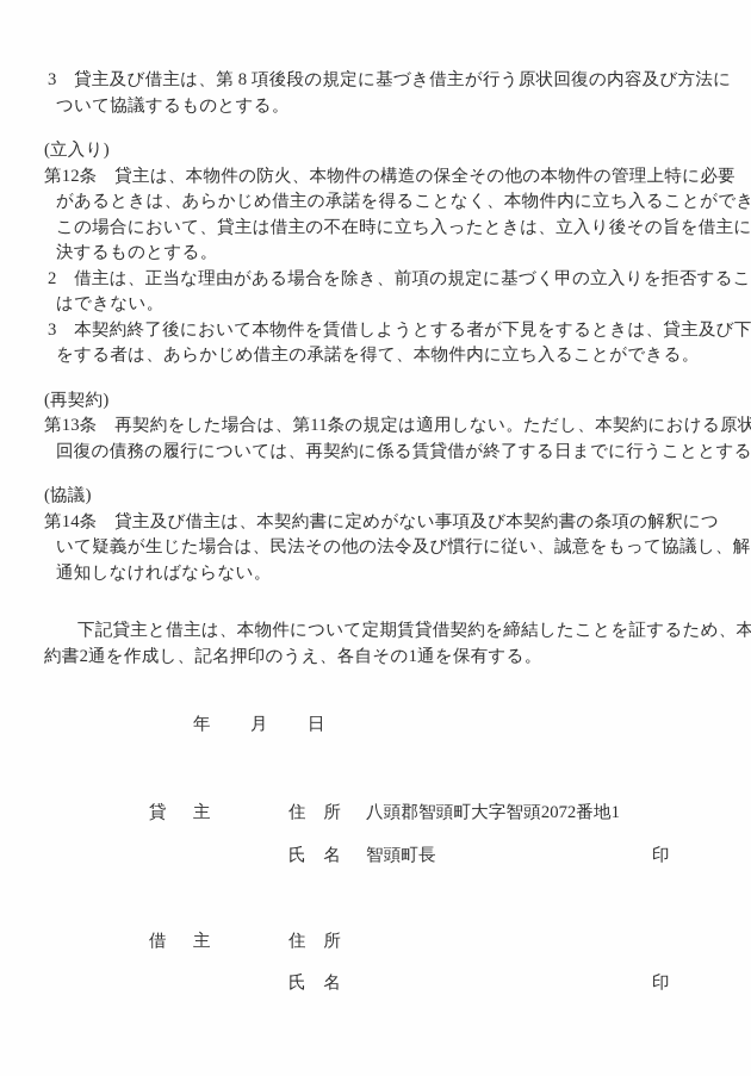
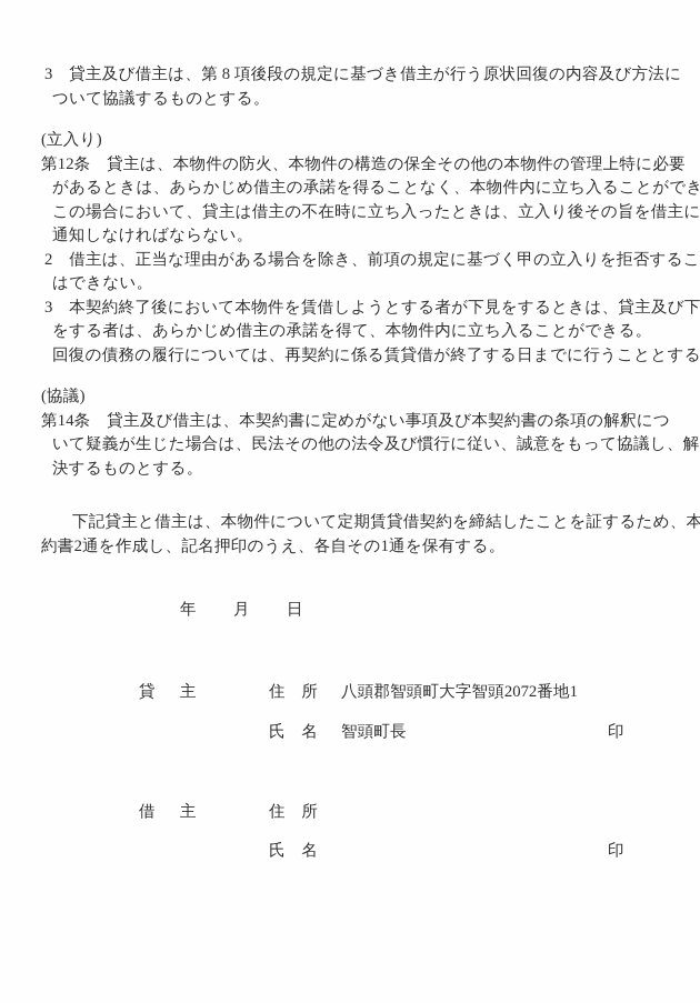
  3 貸主及び借主は、第 8 項後段の規定に基づき借主が行う原状回復の内容及び方法に
  ついて協議するものとする。
  (立入り)
  第12条 貸主は、本物件の防火、本物件の構造の保全その他の本物件の管理上特に必要
  があるときは、あらかじめ借主の承諾を得ることなく、本物件内に立ち入ることができ
  この場合において、貸主は借主の不在時に立ち入ったときは、立入り後その旨を借主に
- 決するものとする。
+ 通知しなければならない。
  2 借主は、正当な理由がある場合を除き、前項の規定に基づく甲の立入りを拒否するこ
  はできない。
  3 本契約終了後において本物件を賃借しようとする者が下見をするときは、貸主及び下
  をする者は、あらかじめ借主の承諾を得て、本物件内に立ち入ることができる。
- (再契約)
- 第13条 再契約をした場合は、第11条の規定は適用しない。ただし、本契約における原状
  回復の債務の履行については、再契約に係る賃貸借が終了する日までに行うこととする
  (協議)
  第14条 貸主及び借主は、本契約書に定めがない事項及び本契約書の条項の解釈につ
  いて疑義が生じた場合は、民法その他の法令及び慣行に従い、誠意をもって協議し、解
- 通知しなければならない。
+ 決するものとする。
  下記貸主と借主は、本物件について定期賃貸借契約を締結したことを証するため、本
  約書2通を作成し、記名押印のうえ、各自その1通を保有する。
  年
  月
  日
  貸
  主
  住 所
  八頭郡智頭町大字智頭2072番地1
  氏 名
  智頭町長
  印
  借
  主
  住 所
  氏 名
  印
